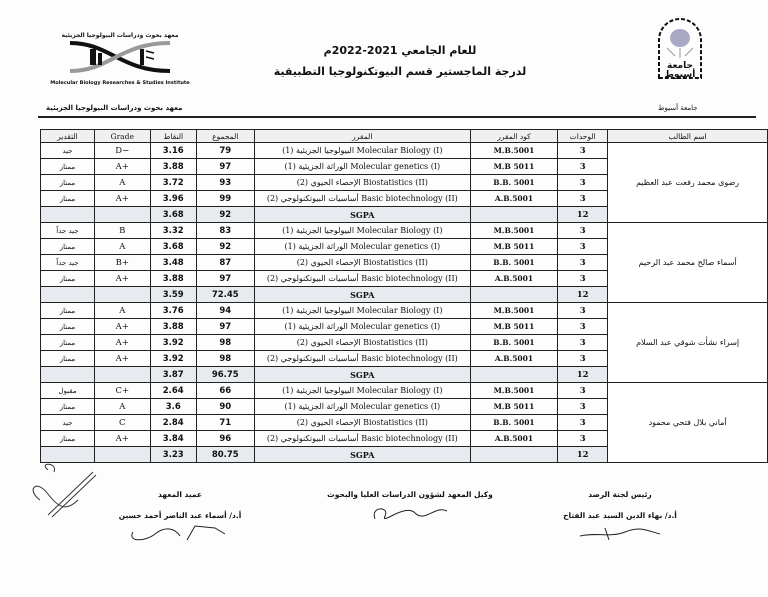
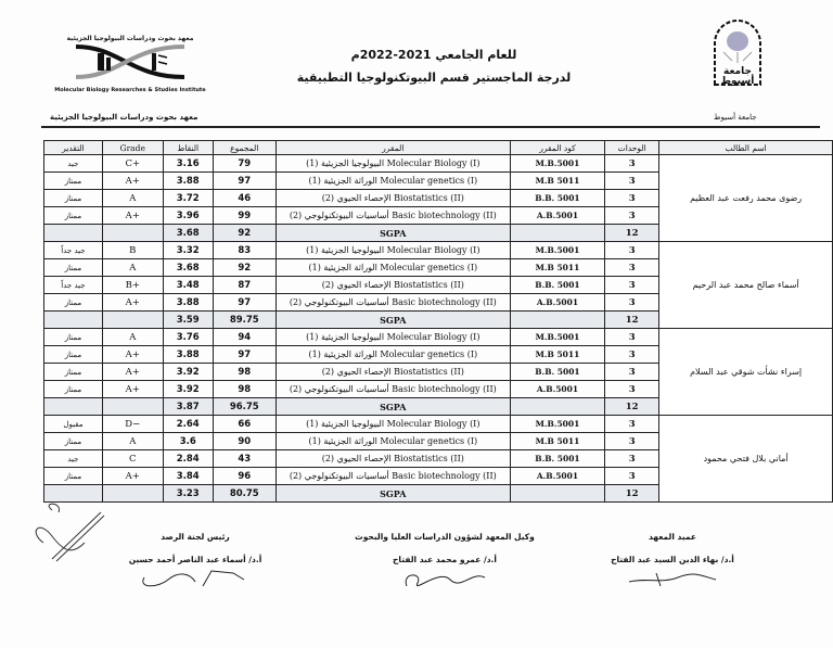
  للعام الجامعي 2021-2022م
  لدرجة الماجستير قسم البيوتكنولوجيا التطبيقية
  معهد بحوث ودراسات البيولوجيا الجزيئية
  جامعة
  أسيوط
  جامعة أسيوط
  التقدير	Grade	النقاط	المجموع	المقرر	كود المقرر	الوحدات	اسم الطالب
- جيد	D−	3.16	79	البيولوجيا الجزيئية (1) Molecular Biology (I)	M.B.5001	3	رضوى محمد رفعت عبد العظيم
+ جيد	C+	3.16	79	البيولوجيا الجزيئية (1) Molecular Biology (I)	M.B.5001	3	رضوى محمد رفعت عبد العظيم
  ممتاز	A+	3.88	97	الوراثة الجزيئية (1) Molecular genetics (I)	M.B 5011	3
- ممتاز	A	3.72	93	الإحصاء الحيوي (2) Biostatistics (II)	B.B. 5001	3
+ ممتاز	A	3.72	46	الإحصاء الحيوي (2) Biostatistics (II)	B.B. 5001	3
  ممتاز	A+	3.96	99	أساسيات البيوتكنولوجي (2) Basic biotechnology (II)	A.B.5001	3
  		3.68	92	SGPA		12
  جيد جداً	B	3.32	83	البيولوجيا الجزيئية (1) Molecular Biology (I)	M.B.5001	3	أسماء صالح محمد عبد الرحيم
  ممتاز	A	3.68	92	الوراثة الجزيئية (1) Molecular genetics (I)	M.B 5011	3
  جيد جداً	B+	3.48	87	الإحصاء الحيوي (2) Biostatistics (II)	B.B. 5001	3
  ممتاز	A+	3.88	97	أساسيات البيوتكنولوجي (2) Basic biotechnology (II)	A.B.5001	3
- 		3.59	72.45	SGPA		12
+ 		3.59	89.75	SGPA		12
  ممتاز	A	3.76	94	البيولوجيا الجزيئية (1) Molecular Biology (I)	M.B.5001	3	إسراء نشأت شوقي عبد السلام
  ممتاز	A+	3.88	97	الوراثة الجزيئية (1) Molecular genetics (I)	M.B 5011	3
  ممتاز	A+	3.92	98	الإحصاء الحيوي (2) Biostatistics (II)	B.B. 5001	3
  ممتاز	A+	3.92	98	أساسيات البيوتكنولوجي (2) Basic biotechnology (II)	A.B.5001	3
  		3.87	96.75	SGPA		12
- مقبول	C+	2.64	66	البيولوجيا الجزيئية (1) Molecular Biology (I)	M.B.5001	3	أماني بلال فتحي محمود
+ مقبول	D−	2.64	66	البيولوجيا الجزيئية (1) Molecular Biology (I)	M.B.5001	3	أماني بلال فتحي محمود
  ممتاز	A	3.6	90	الوراثة الجزيئية (1) Molecular genetics (I)	M.B 5011	3
- جيد	C	2.84	71	الإحصاء الحيوي (2) Biostatistics (II)	B.B. 5001	3
+ جيد	C	2.84	43	الإحصاء الحيوي (2) Biostatistics (II)	B.B. 5001	3
  ممتاز	A+	3.84	96	أساسيات البيوتكنولوجي (2) Basic biotechnology (II)	A.B.5001	3
  		3.23	80.75	SGPA		12
- رئيس لجنة الرصد
+ عميد المعهد
  أ.د/ بهاء الدين السيد عبد الفتاح
  وكيل المعهد لشؤون الدراسات العليا والبحوث
+ أ.د/ عمرو محمد عبد الفتاح
- عميد المعهد
+ رئيس لجنة الرصد
  أ.د/ أسماء عبد الناصر أحمد حسين
